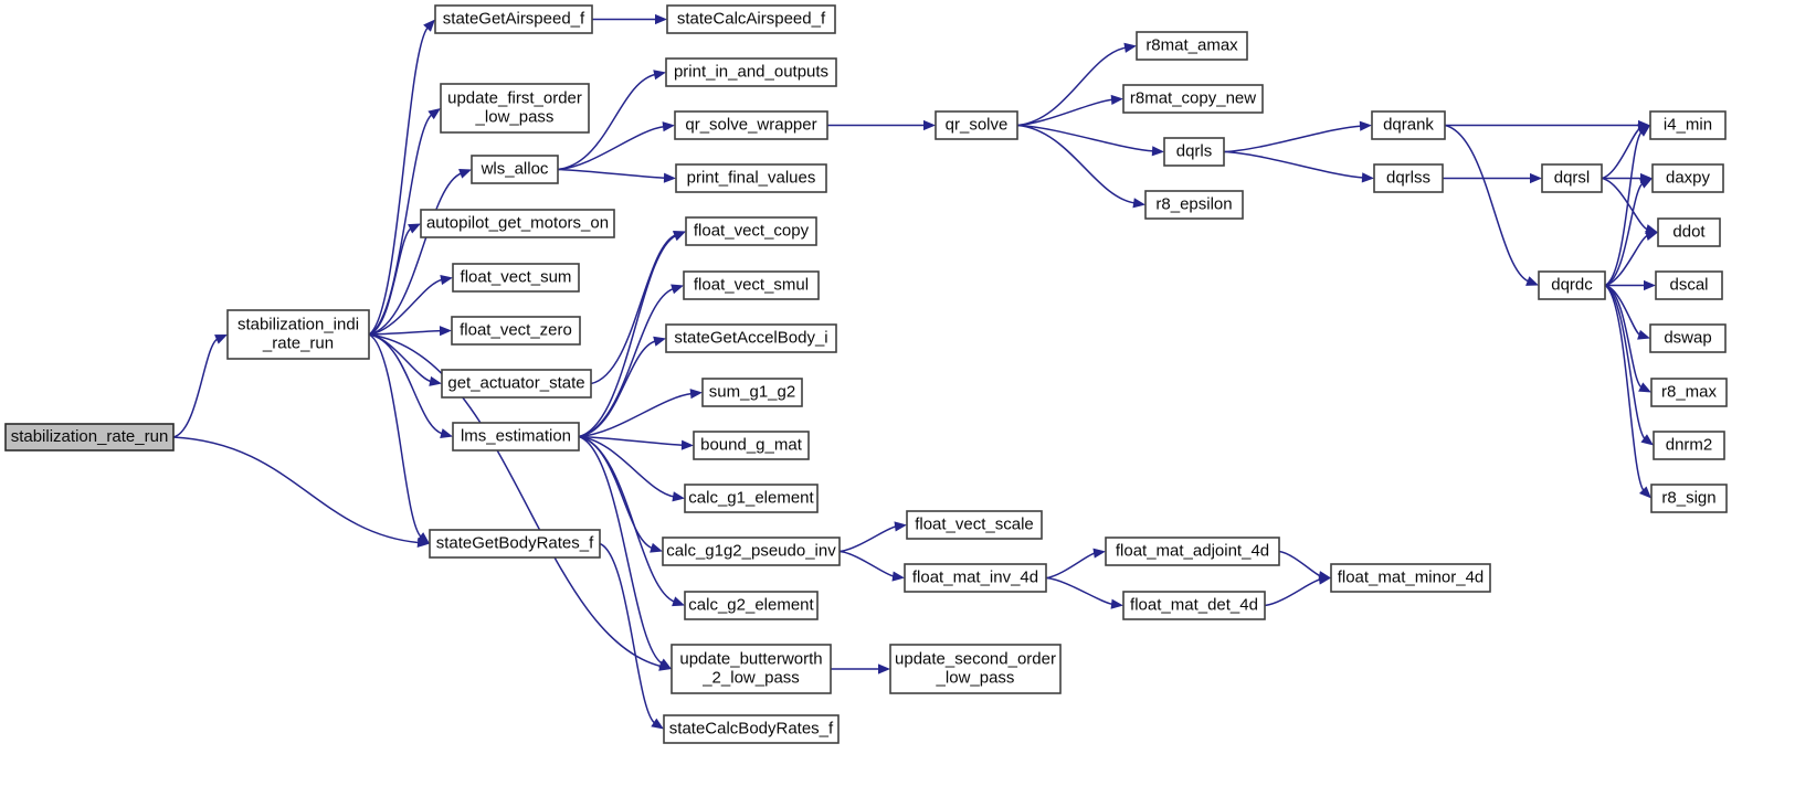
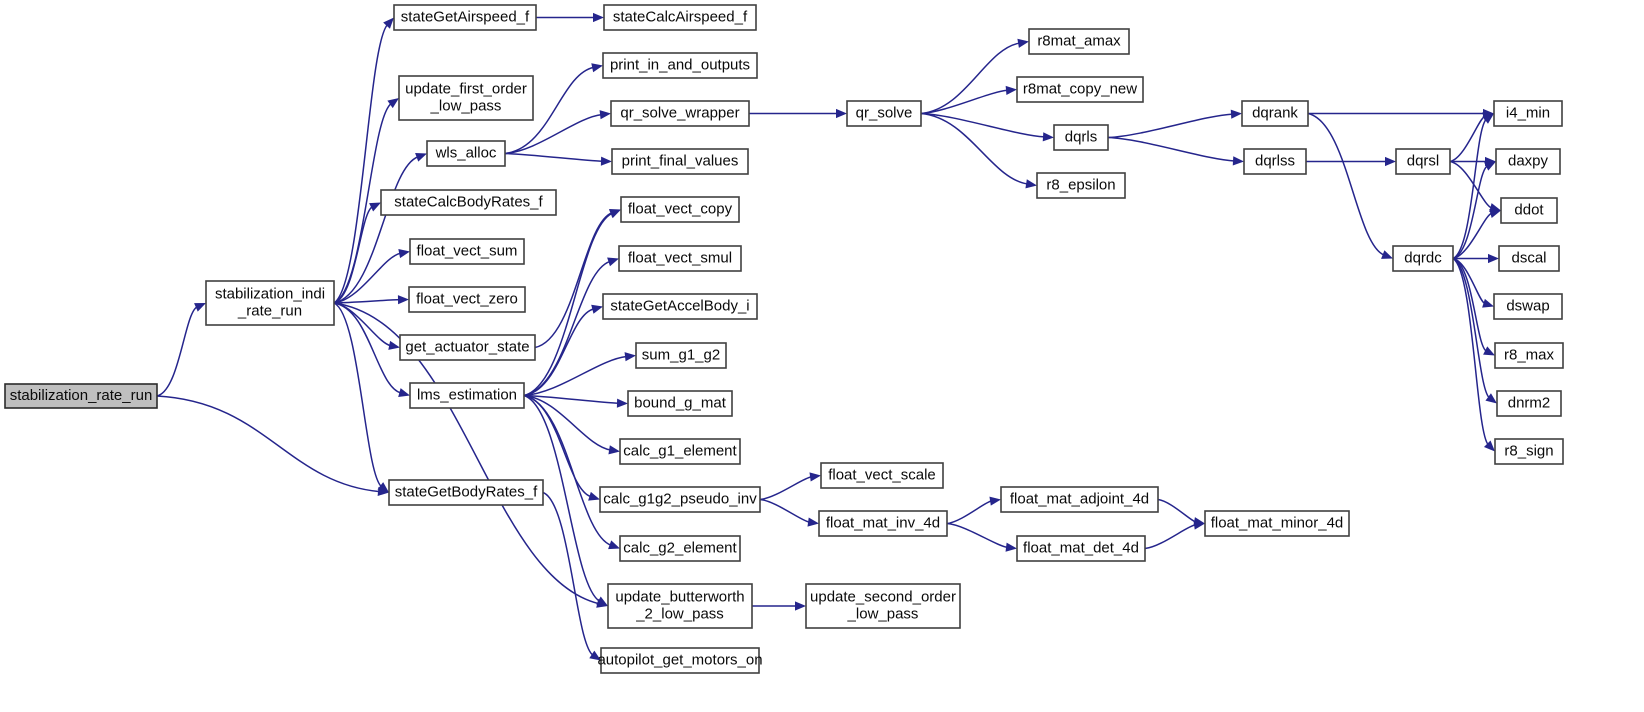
  stabilization_rate_run
  stabilization_indi _rate_run
  stateGetAirspeed_f
  update_first_order _low_pass
  wls_alloc
- autopilot_get_motors_on
+ stateCalcBodyRates_f
  float_vect_sum
  float_vect_zero
  get_actuator_state
  lms_estimation
  stateGetBodyRates_f
  stateCalcAirspeed_f
  print_in_and_outputs
  qr_solve_wrapper
  print_final_values
  float_vect_copy
  float_vect_smul
  stateGetAccelBody_i
  sum_g1_g2
  bound_g_mat
  calc_g1_element
  calc_g1g2_pseudo_inv
  calc_g2_element
  update_butterworth _2_low_pass
- stateCalcBodyRates_f
+ autopilot_get_motors_on
  qr_solve
  float_vect_scale
  float_mat_inv_4d
  update_second_order _low_pass
  r8mat_amax
  r8mat_copy_new
  dqrls
  r8_epsilon
  float_mat_adjoint_4d
  float_mat_det_4d
  dqrank
  dqrlss
  float_mat_minor_4d
  dqrsl
  dqrdc
  i4_min
  daxpy
  ddot
  dscal
  dswap
  r8_max
  dnrm2
  r8_sign
